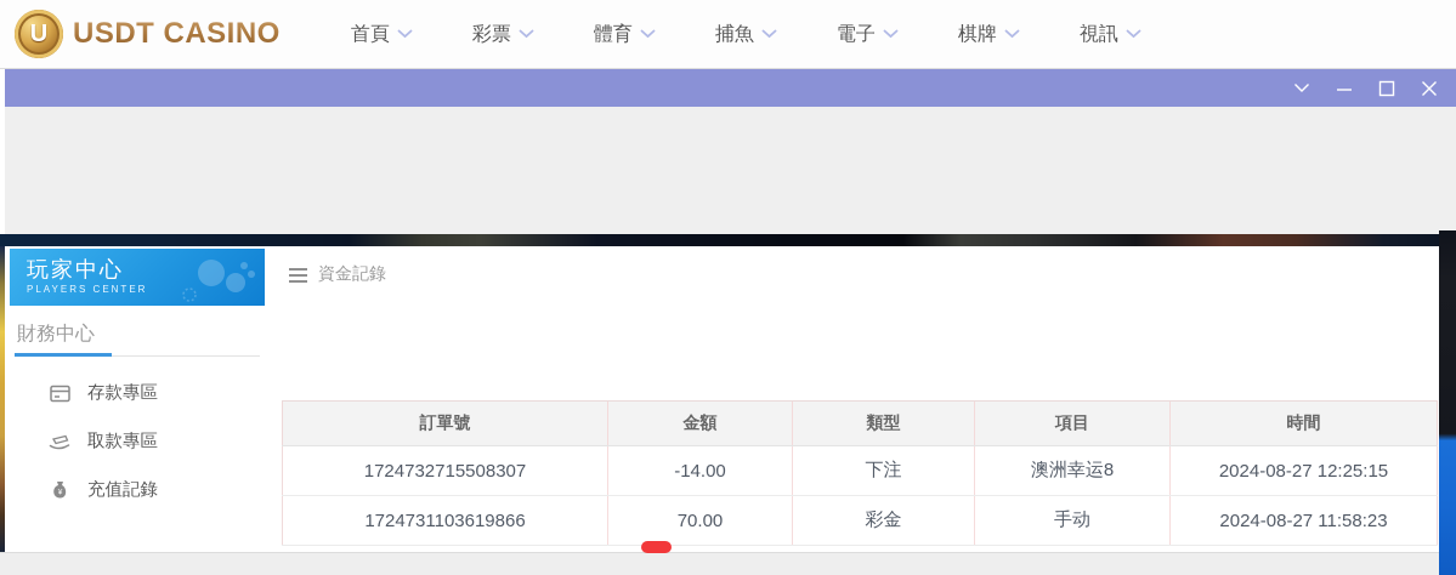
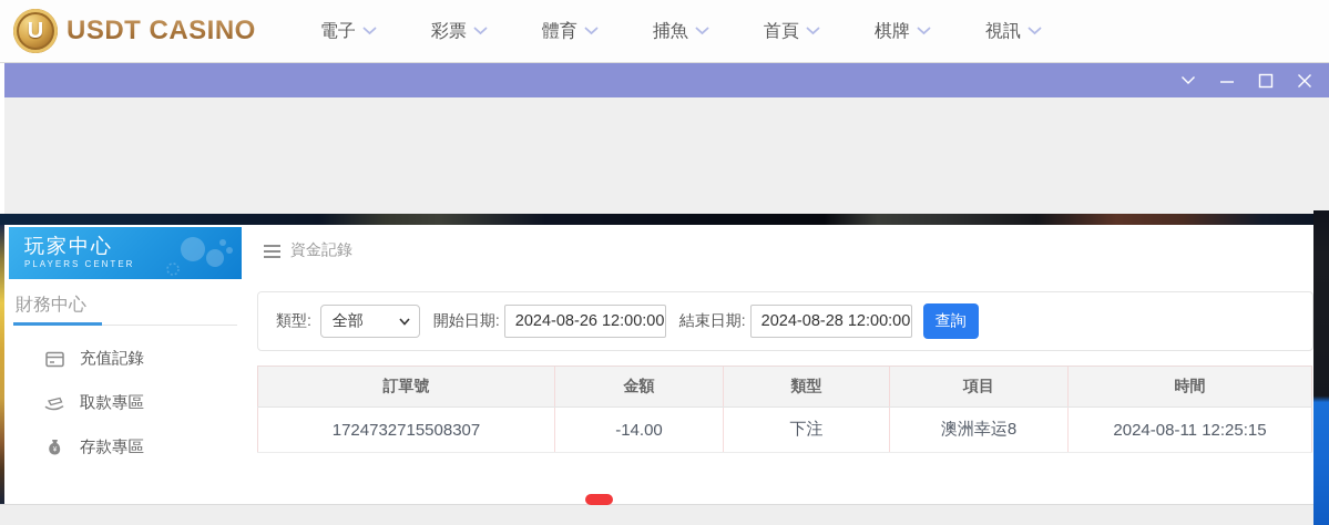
  U
  USDT CASINO
- 首頁
+ 電子
  彩票
  體育
  捕魚
- 電子
+ 首頁
  棋牌
  視訊
  玩家中心
  PLAYERS CENTER
  財務中心
- 存款專區
+ 充值記錄
  取款專區
- 充值記錄
+ 存款專區
  資金記錄
+ 類型:
+ 全部
+ 開始日期:
+ 2024-08-26 12:00:00
+ 結束日期:
+ 2024-08-28 12:00:00
+ 查詢
  訂單號	金額	類型	項目	時間
- 1724732715508307	-14.00	下注	澳洲幸运8	2024-08-27 12:25:15
+ 1724732715508307	-14.00	下注	澳洲幸运8	2024-08-11 12:25:15
- 1724731103619866	70.00	彩金	手动	2024-08-27 11:58:23
